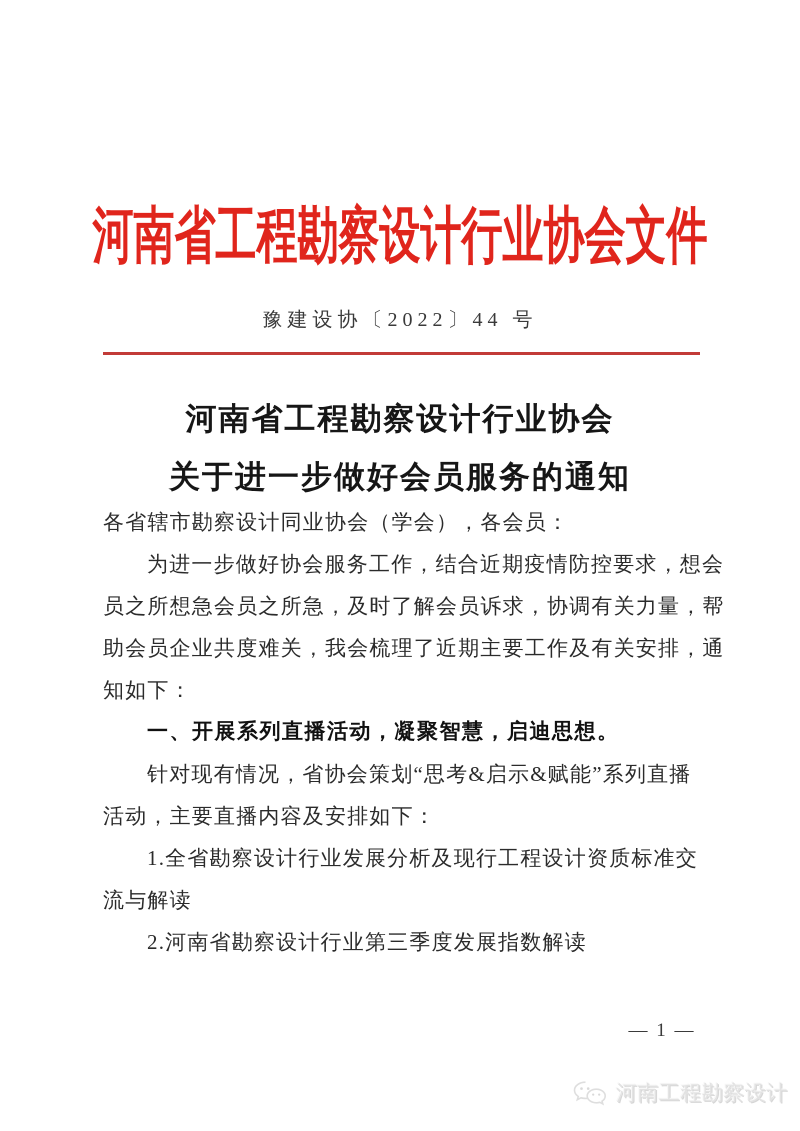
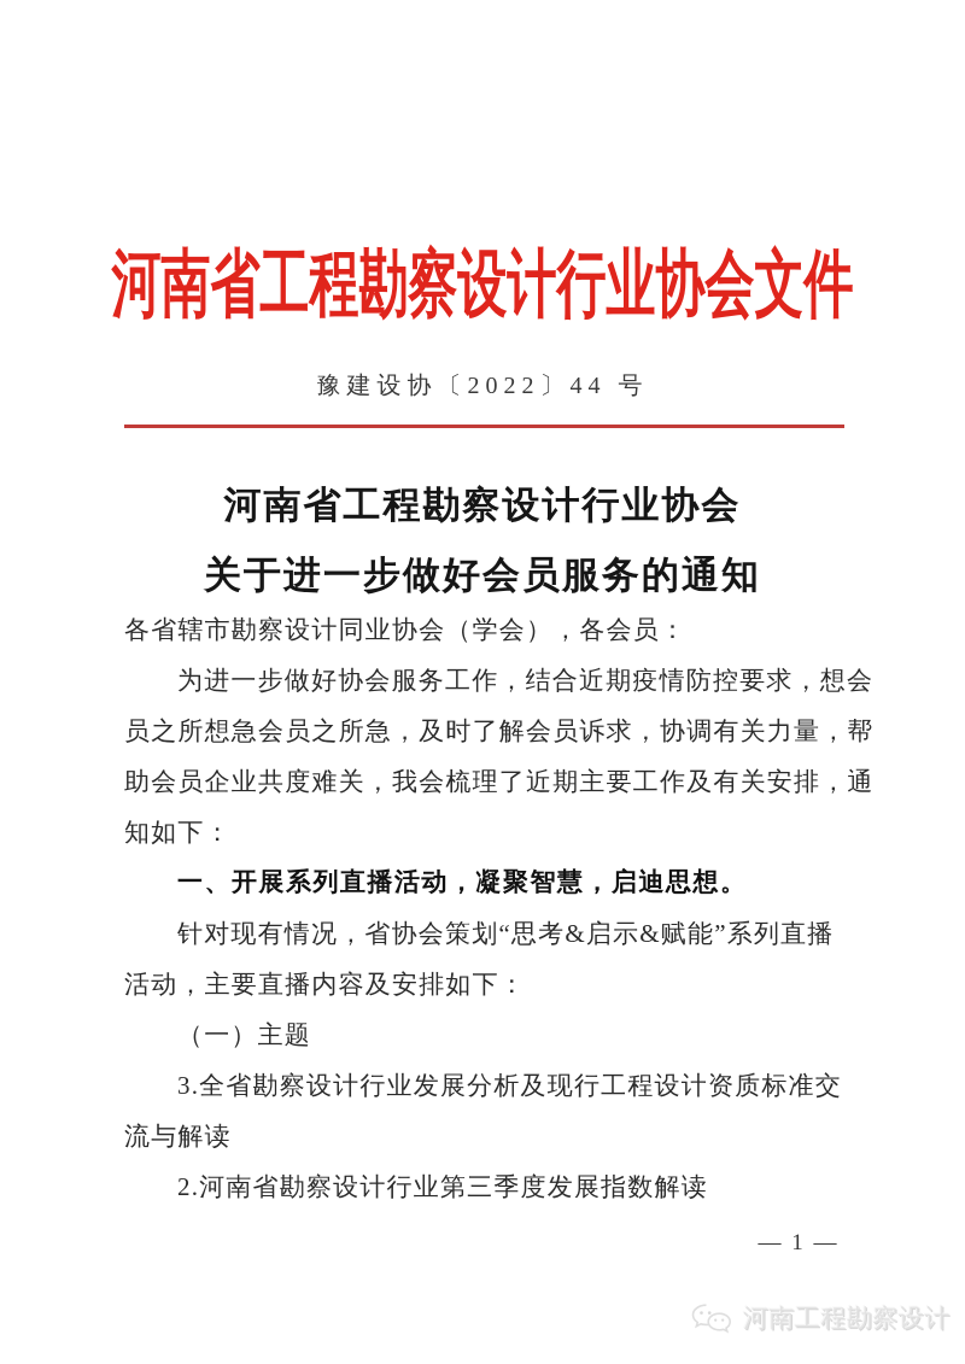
  河南省工程勘察设计行业协会文件
  豫建设协〔2022〕44 号
  河南省工程勘察设计行业协会
  关于进一步做好会员服务的通知
  各省辖市勘察设计同业协会（学会），各会员：
  为进一步做好协会服务工作，结合近期疫情防控要求，想会
  员之所想急会员之所急，及时了解会员诉求，协调有关力量，帮
  助会员企业共度难关，我会梳理了近期主要工作及有关安排，通
  知如下：
  一、开展系列直播活动，凝聚智慧，启迪思想。
  针对现有情况，省协会策划“思考&启示&赋能”系列直播
  活动，主要直播内容及安排如下：
+ （一）主题
- 1.全省勘察设计行业发展分析及现行工程设计资质标准交
+ 3.全省勘察设计行业发展分析及现行工程设计资质标准交
  流与解读
  2.河南省勘察设计行业第三季度发展指数解读
  — 1 —
  河南工程勘察设计
